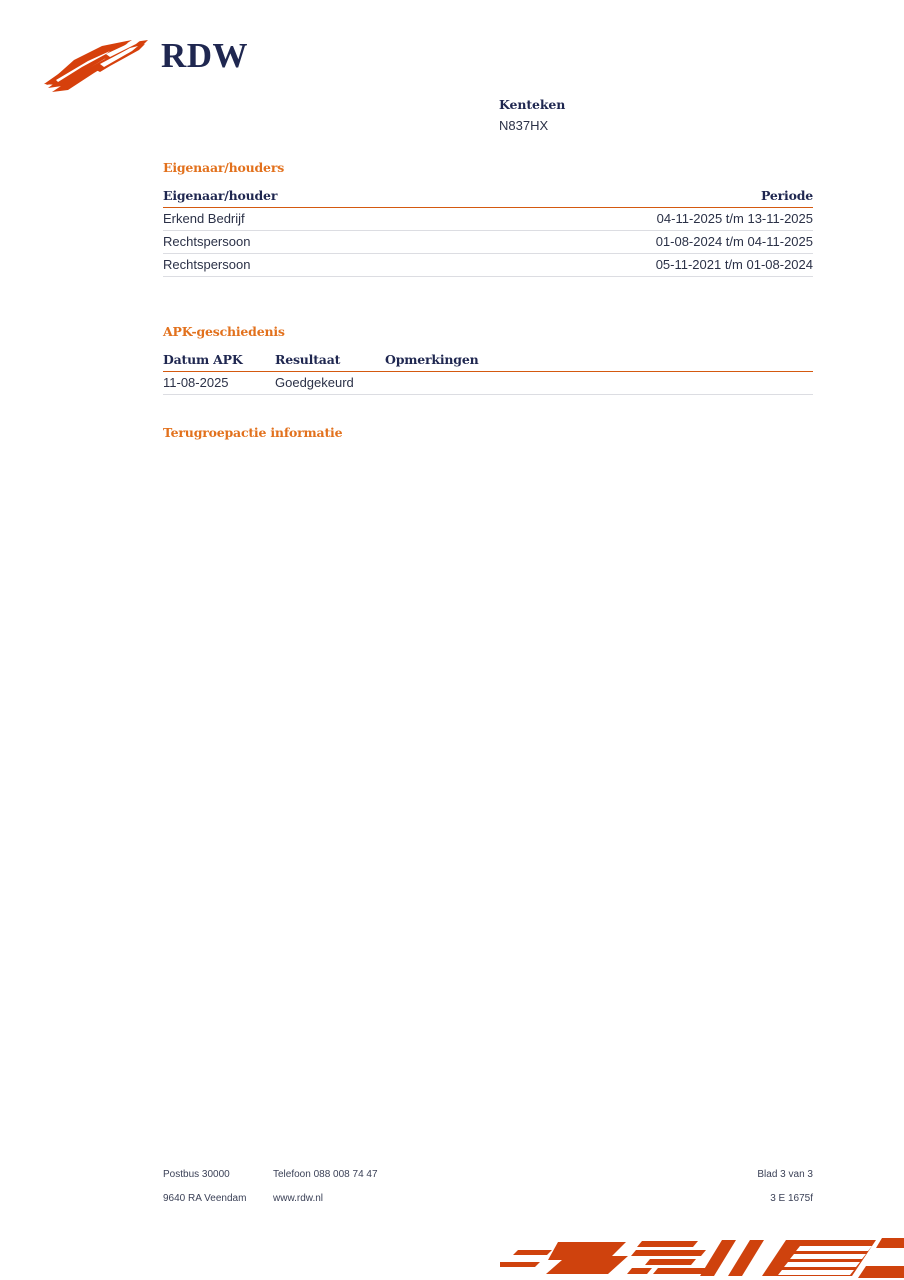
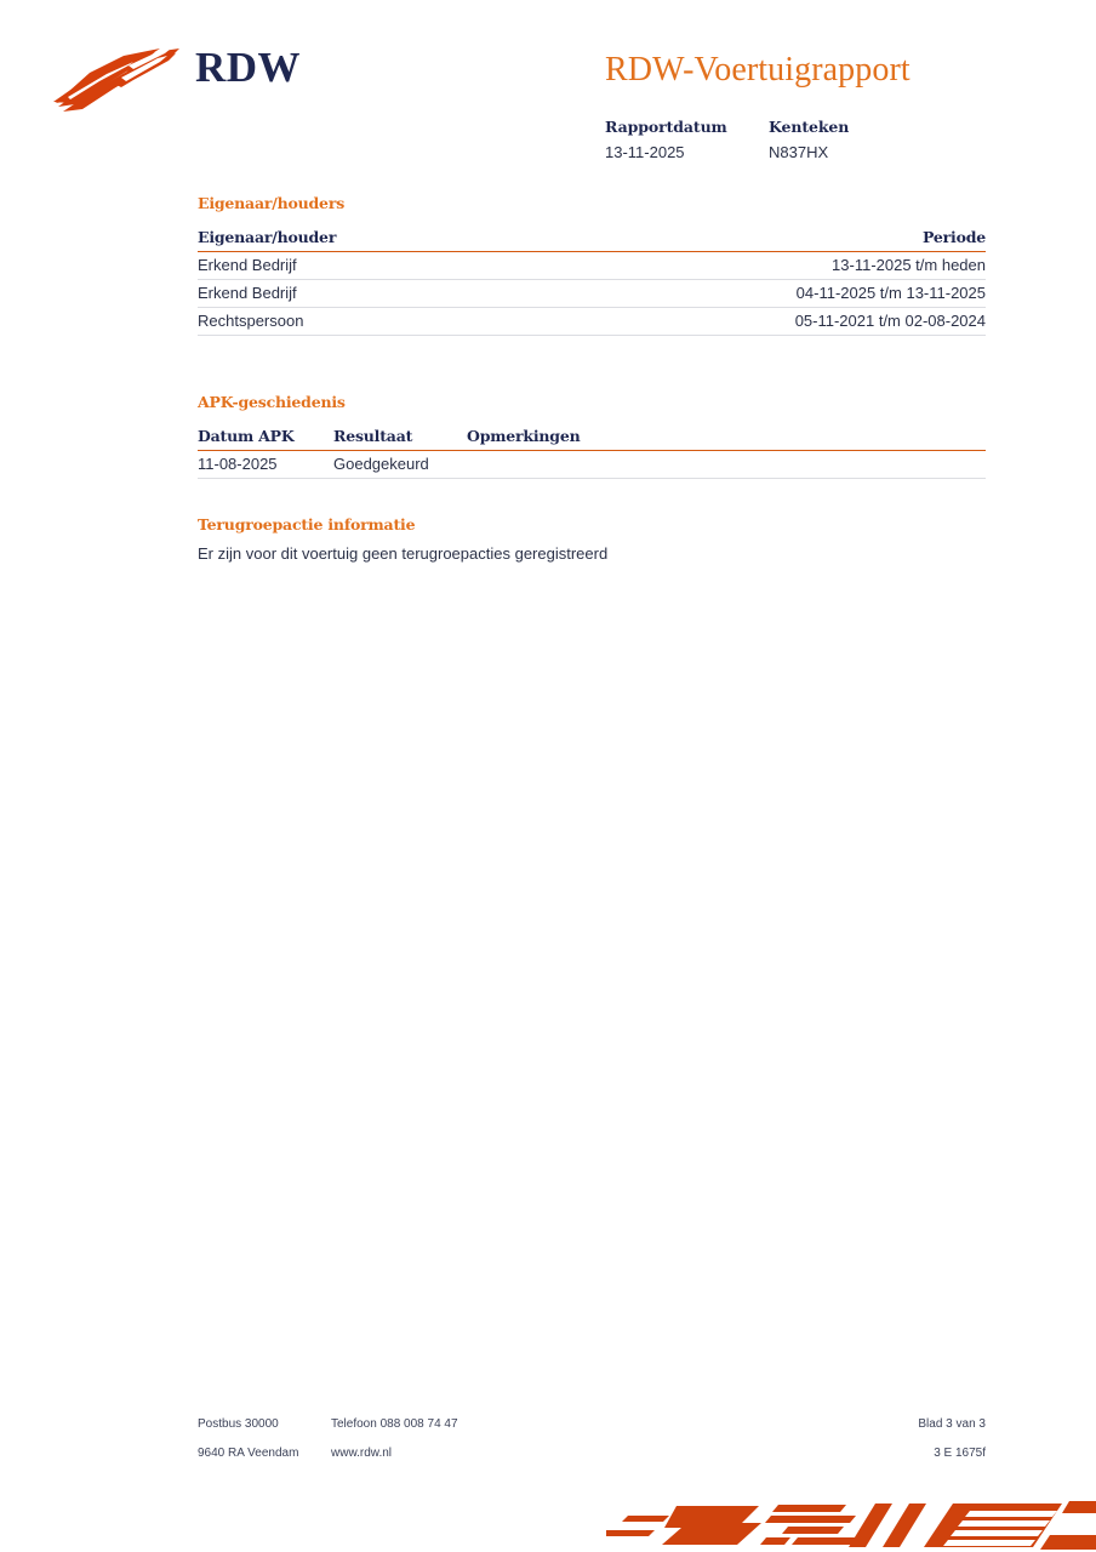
  RDW
+ RDW-Voertuigrapport
+ Rapportdatum
+ 13-11-2025
  Kenteken
  N837HX
  Eigenaar/houders
  Eigenaar/houder	Periode
+ Erkend Bedrijf	13-11-2025 t/m heden
  Erkend Bedrijf	04-11-2025 t/m 13-11-2025
- Rechtspersoon	01-08-2024 t/m 04-11-2025
- Rechtspersoon	05-11-2021 t/m 01-08-2024
+ Rechtspersoon	05-11-2021 t/m 02-08-2024
  APK-geschiedenis
  Datum APK	Resultaat	Opmerkingen
  11-08-2025	Goedgekeurd
  Terugroepactie informatie
+ Er zijn voor dit voertuig geen terugroepacties geregistreerd
  Postbus 30000
  Telefoon 088 008 74 47
  Blad 3 van 3
  9640 RA Veendam
  www.rdw.nl
  3 E 1675f
